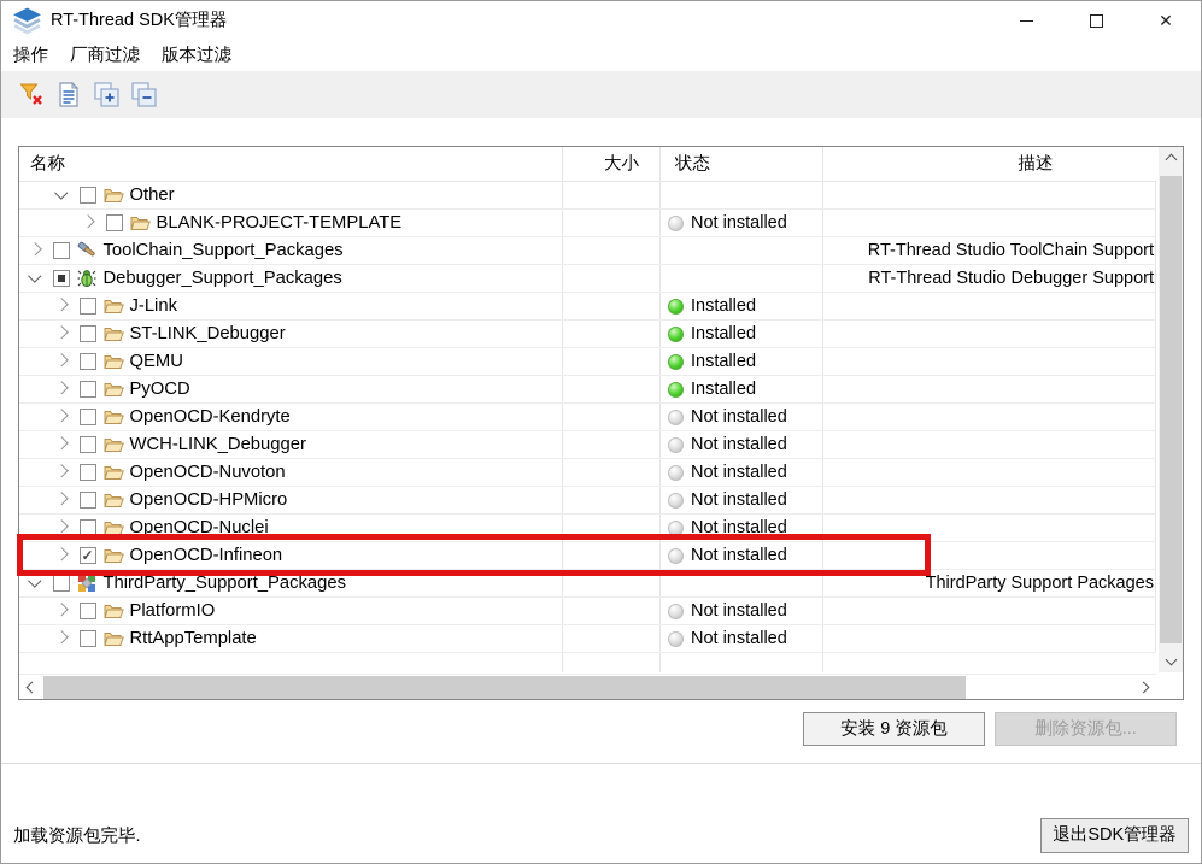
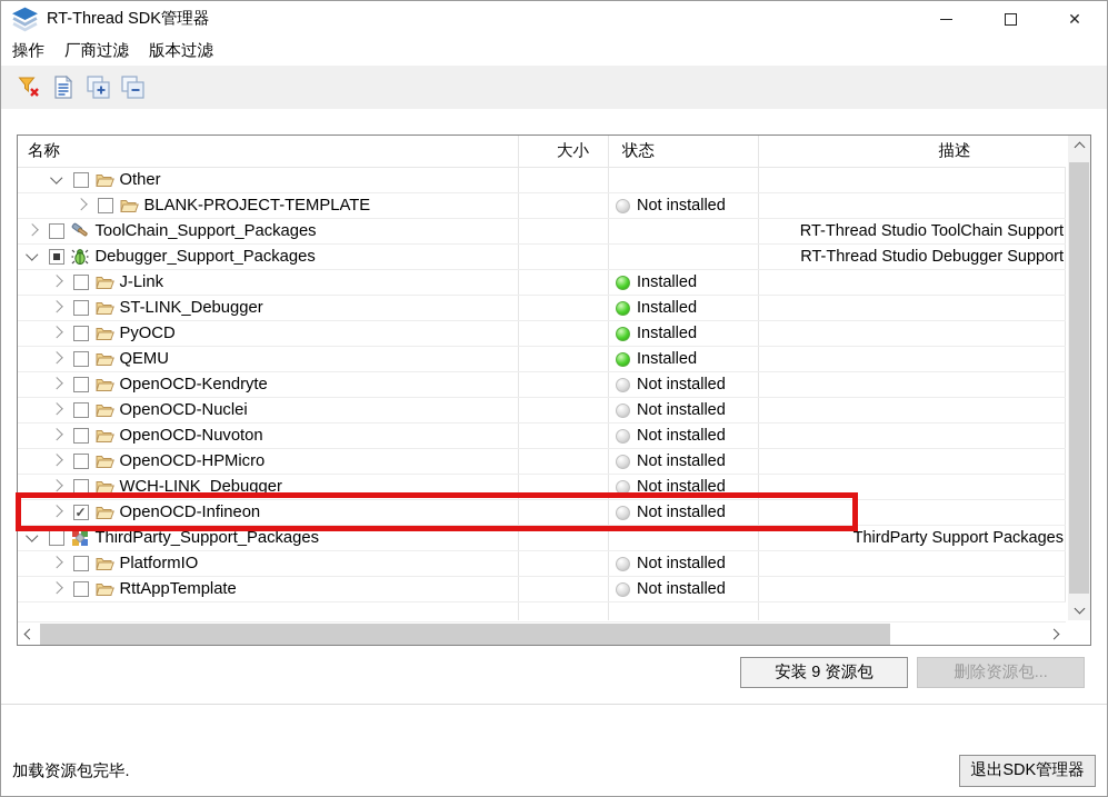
  RT-Thread SDK管理器
  ✕
  操作
  厂商过滤
  版本过滤
  名称
  大小
  状态
  描述
  Other
  BLANK-PROJECT-TEMPLATE
  Not installed
  ToolChain_Support_Packages
  RT-Thread Studio ToolChain Support
  Debugger_Support_Packages
  RT-Thread Studio Debugger Support
  J-Link
  Installed
  ST-LINK_Debugger
  Installed
- QEMU
+ PyOCD
  Installed
- PyOCD
+ QEMU
  Installed
  OpenOCD-Kendryte
  Not installed
- WCH-LINK_Debugger
+ OpenOCD-Nuclei
  Not installed
  OpenOCD-Nuvoton
  Not installed
  OpenOCD-HPMicro
  Not installed
- OpenOCD-Nuclei
+ WCH-LINK_Debugger
  Not installed
  OpenOCD-Infineon
  Not installed
  ThirdParty_Support_Packages
  ThirdParty Support Packages
  PlatformIO
  Not installed
  RttAppTemplate
  Not installed
  安装 9 资源包
  删除资源包...
  加载资源包完毕.
  退出SDK管理器
